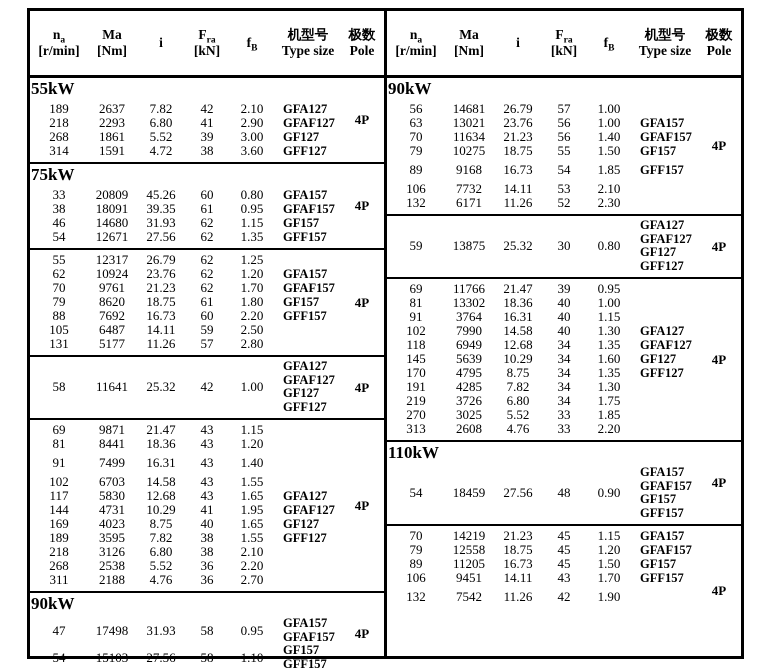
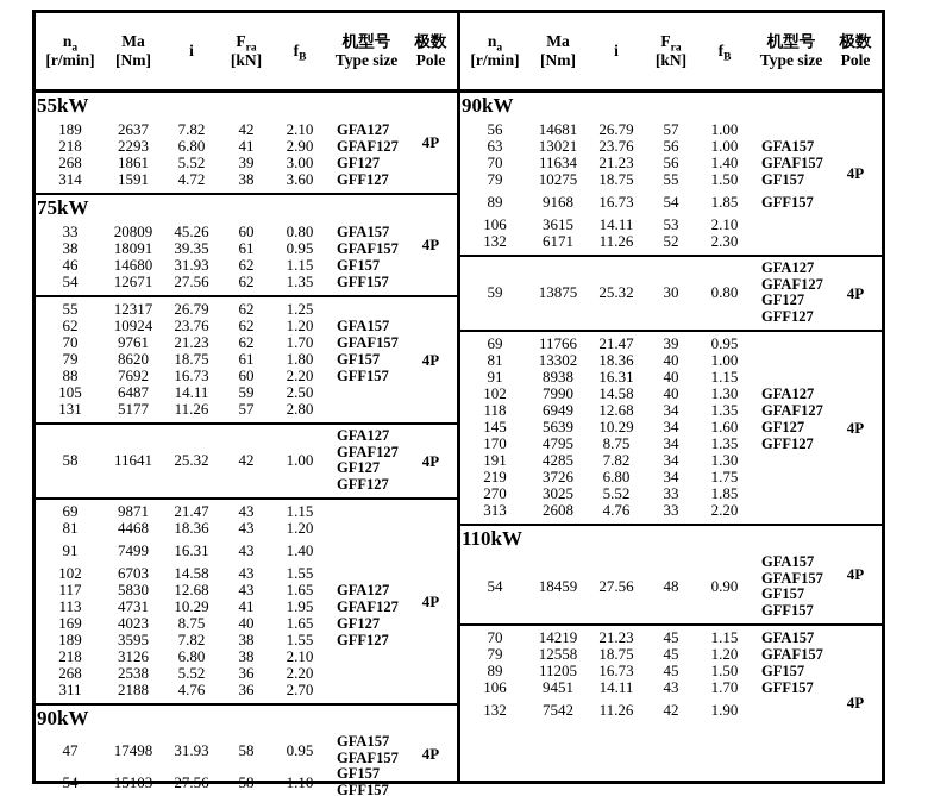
  na
  [r/min]
  Ma
  [Nm]
  i
  Fra
  [kN]
  fB
  机型号
  Type size
  极数
  Pole
  55kW
  189
  2637
  7.82
  42
  2.10
  GFA127
  218
  2293
  6.80
  41
  2.90
  GFAF127
  268
  1861
  5.52
  39
  3.00
  GF127
  314
  1591
  4.72
  38
  3.60
  GFF127
  4P
  75kW
  33
  20809
  45.26
  60
  0.80
  GFA157
  38
  18091
  39.35
  61
  0.95
  GFAF157
  46
  14680
  31.93
  62
  1.15
  GF157
  54
  12671
  27.56
  62
  1.35
  GFF157
  4P
  55
  12317
  26.79
  62
  1.25
  62
  10924
  23.76
  62
  1.20
  GFA157
  70
  9761
  21.23
  62
  1.70
  GFAF157
  79
  8620
  18.75
  61
  1.80
  GF157
  88
  7692
  16.73
  60
  2.20
  GFF157
  105
  6487
  14.11
  59
  2.50
  131
  5177
  11.26
  57
  2.80
  4P
  58
  11641
  25.32
  42
  1.00
  GFA127
  GFAF127
  GF127
  GFF127
  4P
  69
  9871
  21.47
  43
  1.15
  81
- 8441
+ 4468
  18.36
  43
  1.20
  91
  7499
  16.31
  43
  1.40
  102
  6703
  14.58
  43
  1.55
  117
  5830
  12.68
  43
  1.65
  GFA127
- 144
+ 113
  4731
  10.29
  41
  1.95
  GFAF127
  169
  4023
  8.75
  40
  1.65
  GF127
  189
  3595
  7.82
  38
  1.55
  GFF127
  218
  3126
  6.80
  38
  2.10
  268
  2538
  5.52
  36
  2.20
  311
  2188
  4.76
  36
  2.70
  4P
  90kW
  47
  17498
  31.93
  58
  0.95
  54
  15103
  27.56
  58
  1.10
  GFA157
  GFAF157
  GF157
  GFF157
  4P
  na
  [r/min]
  Ma
  [Nm]
  i
  Fra
  [kN]
  fB
  机型号
  Type size
  极数
  Pole
  90kW
  56
  14681
  26.79
  57
  1.00
  63
  13021
  23.76
  56
  1.00
  GFA157
  70
  11634
  21.23
  56
  1.40
  GFAF157
  79
  10275
  18.75
  55
  1.50
  GF157
  89
  9168
  16.73
  54
  1.85
  GFF157
  106
- 7732
+ 3615
  14.11
  53
  2.10
  132
  6171
  11.26
  52
  2.30
  4P
  59
  13875
  25.32
  30
  0.80
  GFA127
  GFAF127
  GF127
  GFF127
  4P
  69
  11766
  21.47
  39
  0.95
  81
  13302
  18.36
  40
  1.00
  91
- 3764
+ 8938
  16.31
  40
  1.15
  102
  7990
  14.58
  40
  1.30
  GFA127
  118
  6949
  12.68
  34
  1.35
  GFAF127
  145
  5639
  10.29
  34
  1.60
  GF127
  170
  4795
  8.75
  34
  1.35
  GFF127
  191
  4285
  7.82
  34
  1.30
  219
  3726
  6.80
  34
  1.75
  270
  3025
  5.52
  33
  1.85
  313
  2608
  4.76
  33
  2.20
  4P
  110kW
  54
  18459
  27.56
  48
  0.90
  GFA157
  GFAF157
  GF157
  GFF157
  4P
  70
  14219
  21.23
  45
  1.15
  GFA157
  79
  12558
  18.75
  45
  1.20
  GFAF157
  89
  11205
  16.73
  45
  1.50
  GF157
  106
  9451
  14.11
  43
  1.70
  GFF157
  132
  7542
  11.26
  42
  1.90
  4P
